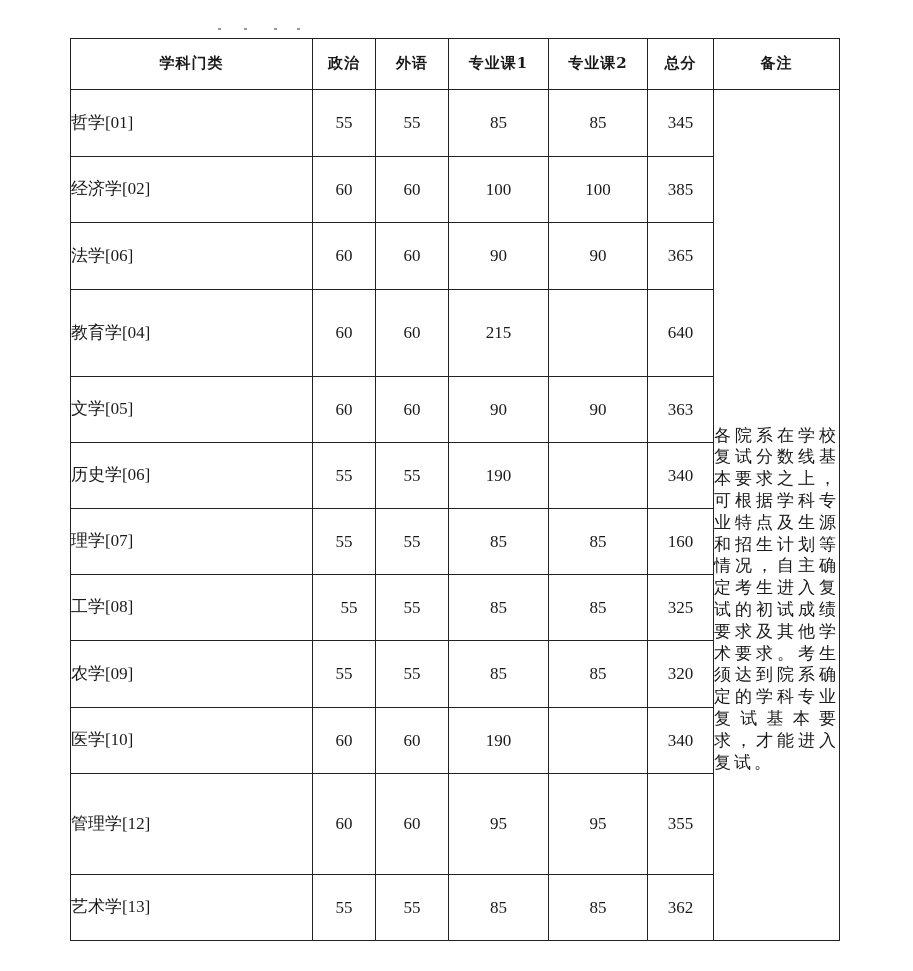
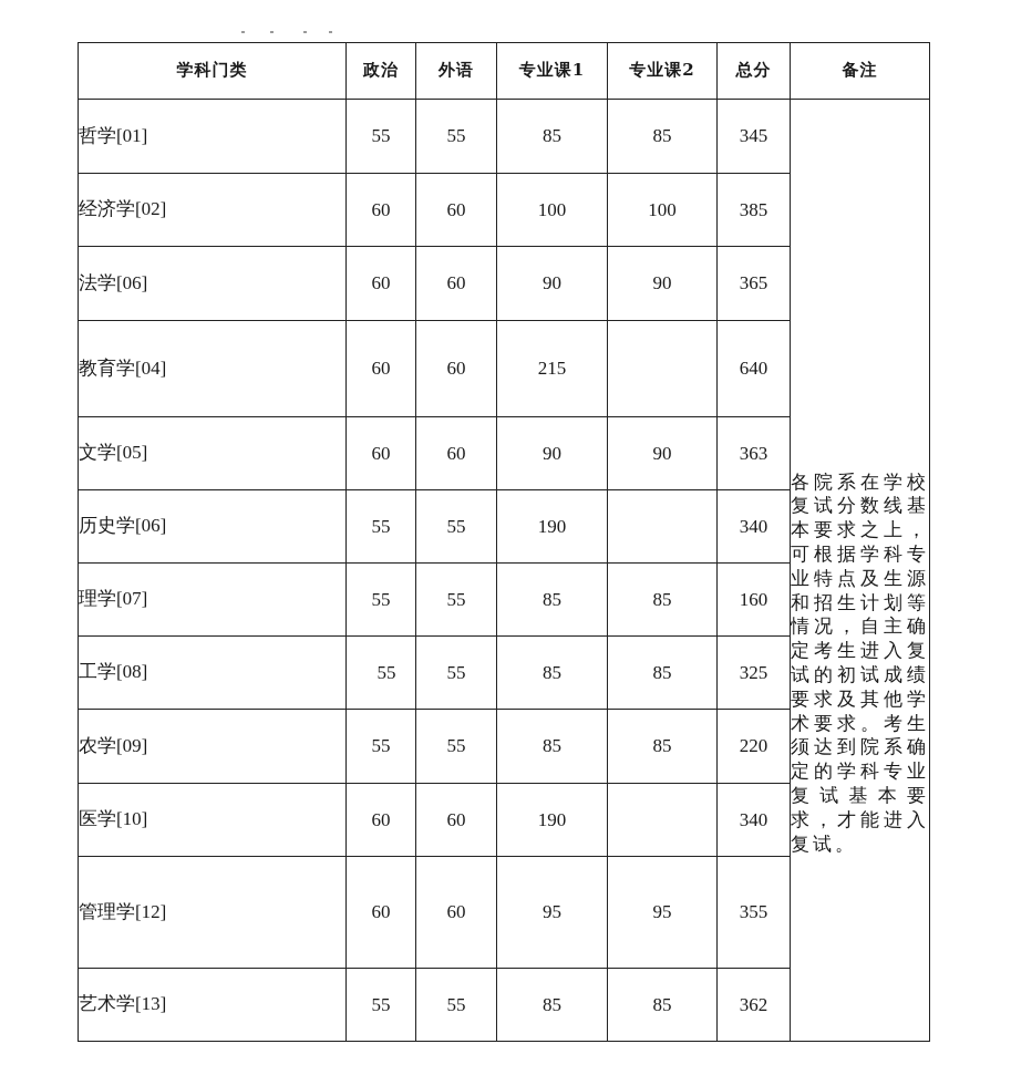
  学科门类	政治	外语	专业课1	专业课2	总分	备注
  哲学[01]	55	55	85	85	345	各院系在学校复试分数线基本要求之上，可根据学科专业特点及生源和招生计划等情况，自主确定考生进入复试的初试成绩要求及其他学术要求。考生须达到院系确定的学科专业复试基本要求，才能进入复试。
  经济学[02]	60	60	100	100	385
  法学[06]	60	60	90	90	365
  教育学[04]	60	60	215		640
  文学[05]	60	60	90	90	363
  历史学[06]	55	55	190		340
  理学[07]	55	55	85	85	160
  工学[08]	55	55	85	85	325
- 农学[09]	55	55	85	85	320
+ 农学[09]	55	55	85	85	220
  医学[10]	60	60	190		340
  管理学[12]	60	60	95	95	355
  艺术学[13]	55	55	85	85	362
